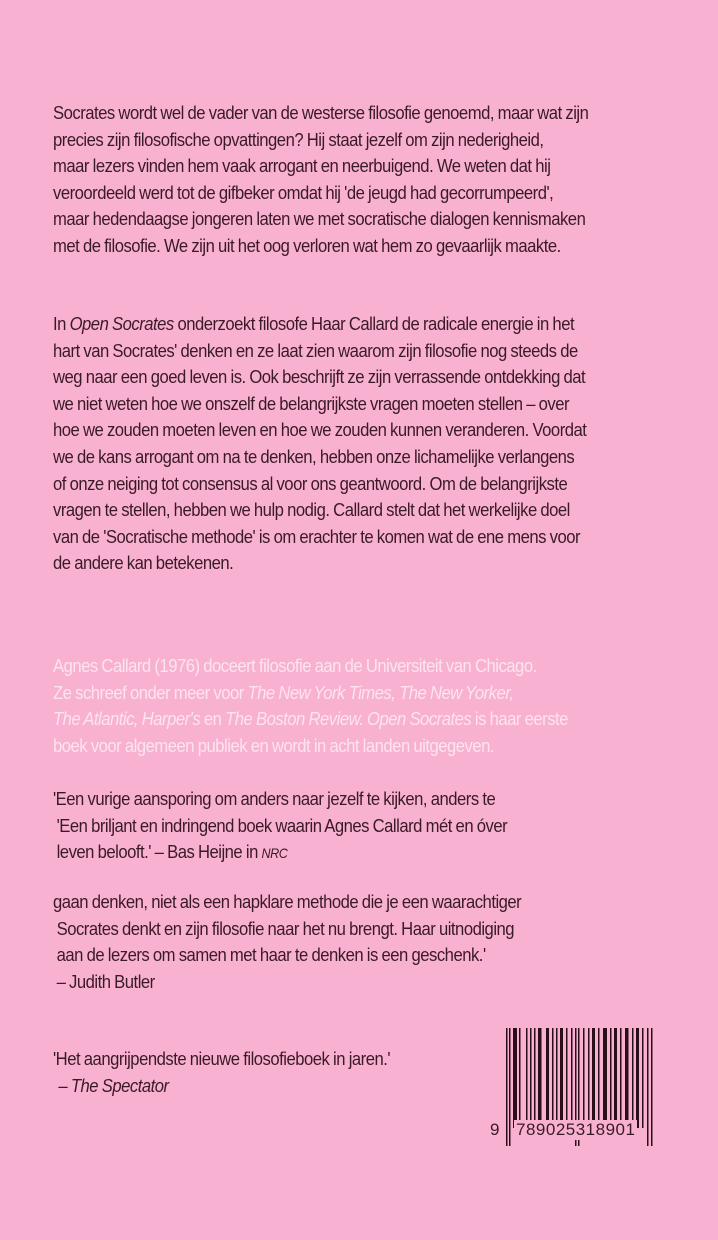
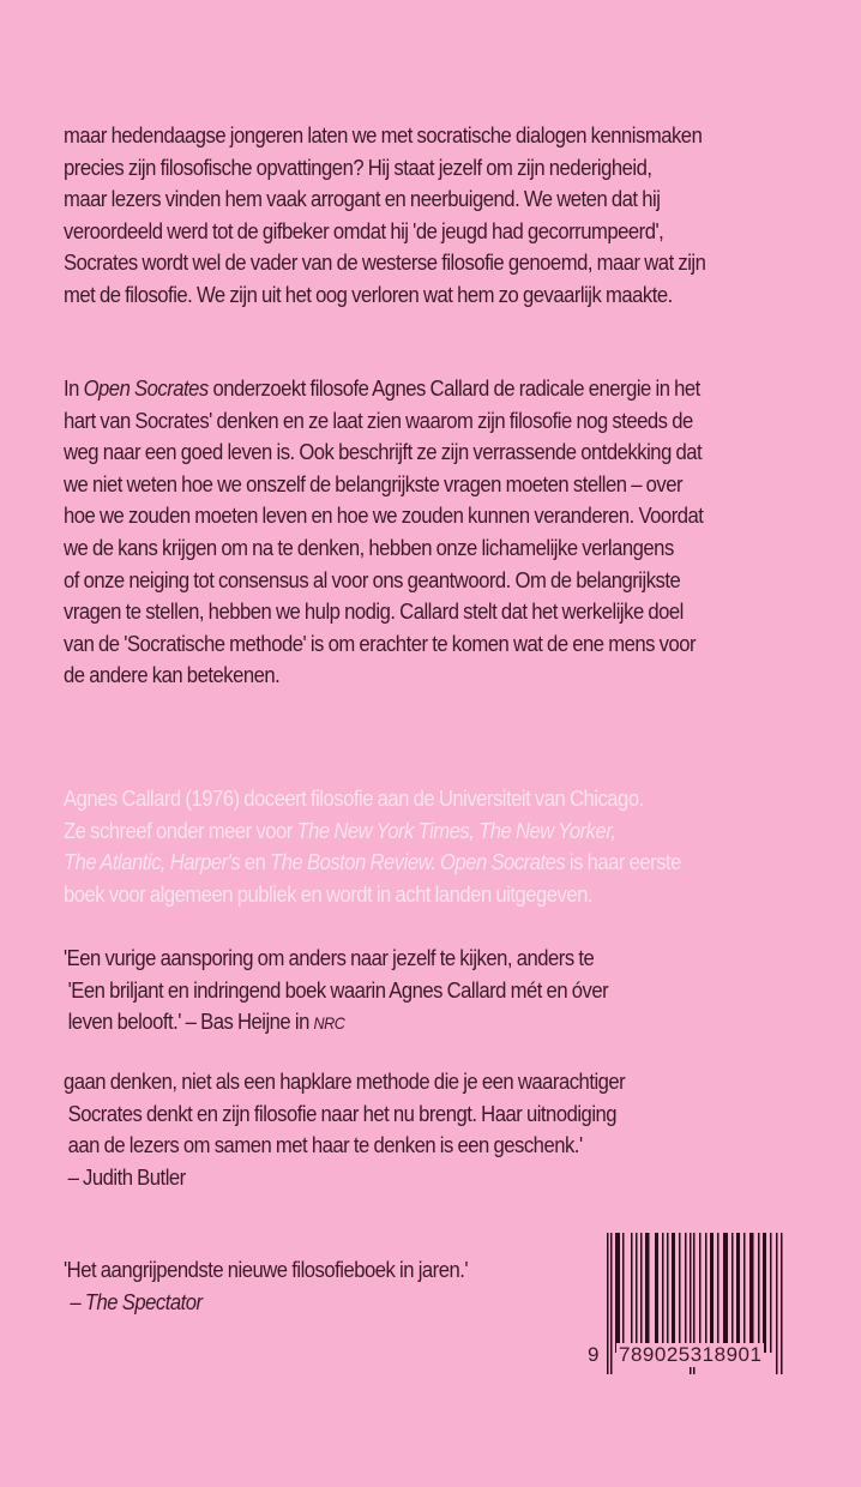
- Socrates wordt wel de vader van de westerse filosofie genoemd, maar wat zijn
+ maar hedendaagse jongeren laten we met socratische dialogen kennismaken
  precies zijn filosofische opvattingen? Hij staat jezelf om zijn nederigheid,
  maar lezers vinden hem vaak arrogant en neerbuigend. We weten dat hij
  veroordeeld werd tot de gifbeker omdat hij 'de jeugd had gecorrumpeerd',
- maar hedendaagse jongeren laten we met socratische dialogen kennismaken
+ Socrates wordt wel de vader van de westerse filosofie genoemd, maar wat zijn
  met de filosofie. We zijn uit het oog verloren wat hem zo gevaarlijk maakte.
- In Open Socrates onderzoekt filosofe Haar Callard de radicale energie in het
+ In Open Socrates onderzoekt filosofe Agnes Callard de radicale energie in het
  hart van Socrates' denken en ze laat zien waarom zijn filosofie nog steeds de
  weg naar een goed leven is. Ook beschrijft ze zijn verrassende ontdekking dat
  we niet weten hoe we onszelf de belangrijkste vragen moeten stellen – over
  hoe we zouden moeten leven en hoe we zouden kunnen veranderen. Voordat
- we de kans arrogant om na te denken, hebben onze lichamelijke verlangens
+ we de kans krijgen om na te denken, hebben onze lichamelijke verlangens
  of onze neiging tot consensus al voor ons geantwoord. Om de belangrijkste
  vragen te stellen, hebben we hulp nodig. Callard stelt dat het werkelijke doel
  van de 'Socratische methode' is om erachter te komen wat de ene mens voor
  de andere kan betekenen.
  Agnes Callard (1976) doceert filosofie aan de Universiteit van Chicago.
  Ze schreef onder meer voor The New York Times, The New Yorker,
  The Atlantic, Harper's en The Boston Review. Open Socrates is haar eerste
  boek voor algemeen publiek en wordt in acht landen uitgegeven.
  'Een vurige aansporing om anders naar jezelf te kijken, anders te
  'Een briljant en indringend boek waarin Agnes Callard mét en óver
  leven belooft.' – Bas Heijne in NRC
  gaan denken, niet als een hapklare methode die je een waarachtiger
  Socrates denkt en zijn filosofie naar het nu brengt. Haar uitnodiging
  aan de lezers om samen met haar te denken is een geschenk.'
  – Judith Butler
  'Het aangrijpendste nieuwe filosofieboek in jaren.'
  – The Spectator
  9
  789025318901
